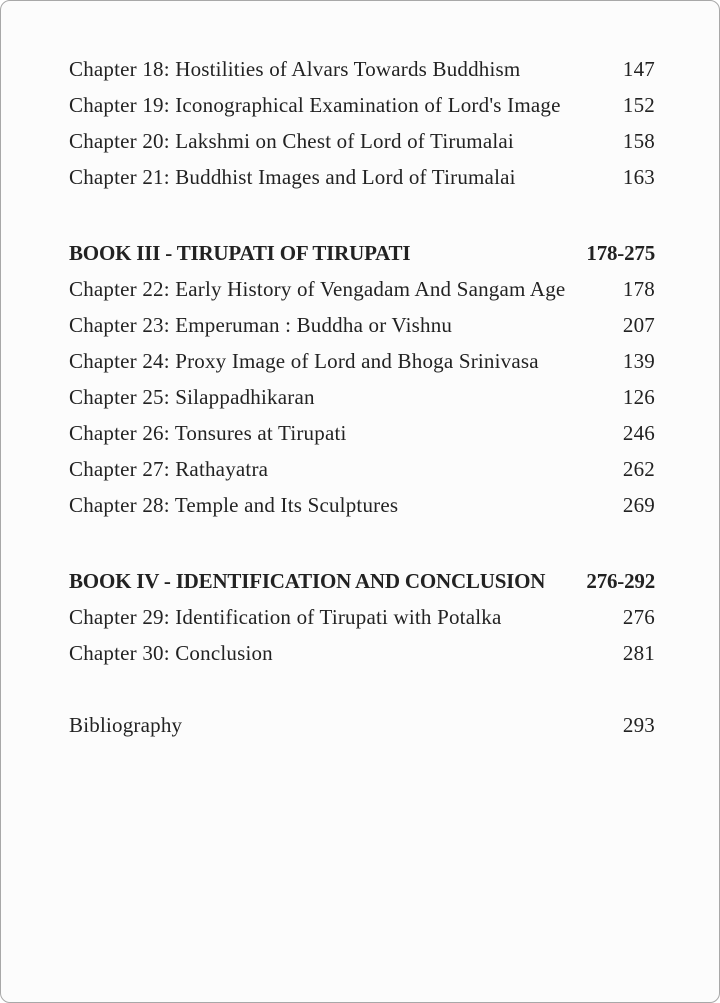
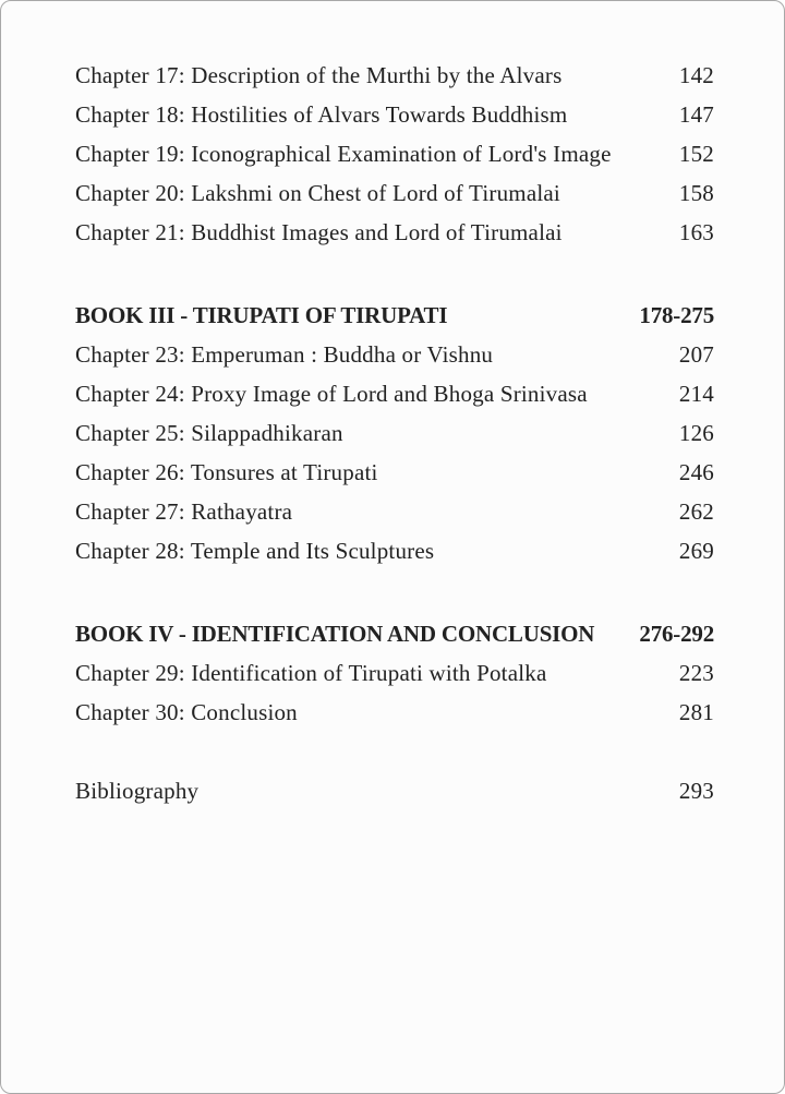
+ Chapter 17: Description of the Murthi by the Alvars
+ 142
  Chapter 18: Hostilities of Alvars Towards Buddhism
  147
  Chapter 19: Iconographical Examination of Lord's Image
  152
  Chapter 20: Lakshmi on Chest of Lord of Tirumalai
  158
  Chapter 21: Buddhist Images and Lord of Tirumalai
  163
  BOOK III - TIRUPATI OF TIRUPATI
  178-275
- Chapter 22: Early History of Vengadam And Sangam Age
- 178
  Chapter 23: Emperuman : Buddha or Vishnu
  207
  Chapter 24: Proxy Image of Lord and Bhoga Srinivasa
- 139
+ 214
  Chapter 25: Silappadhikaran
  126
  Chapter 26: Tonsures at Tirupati
  246
  Chapter 27: Rathayatra
  262
  Chapter 28: Temple and Its Sculptures
  269
  BOOK IV - IDENTIFICATION AND CONCLUSION
  276-292
  Chapter 29: Identification of Tirupati with Potalka
- 276
+ 223
  Chapter 30: Conclusion
  281
  Bibliography
  293
